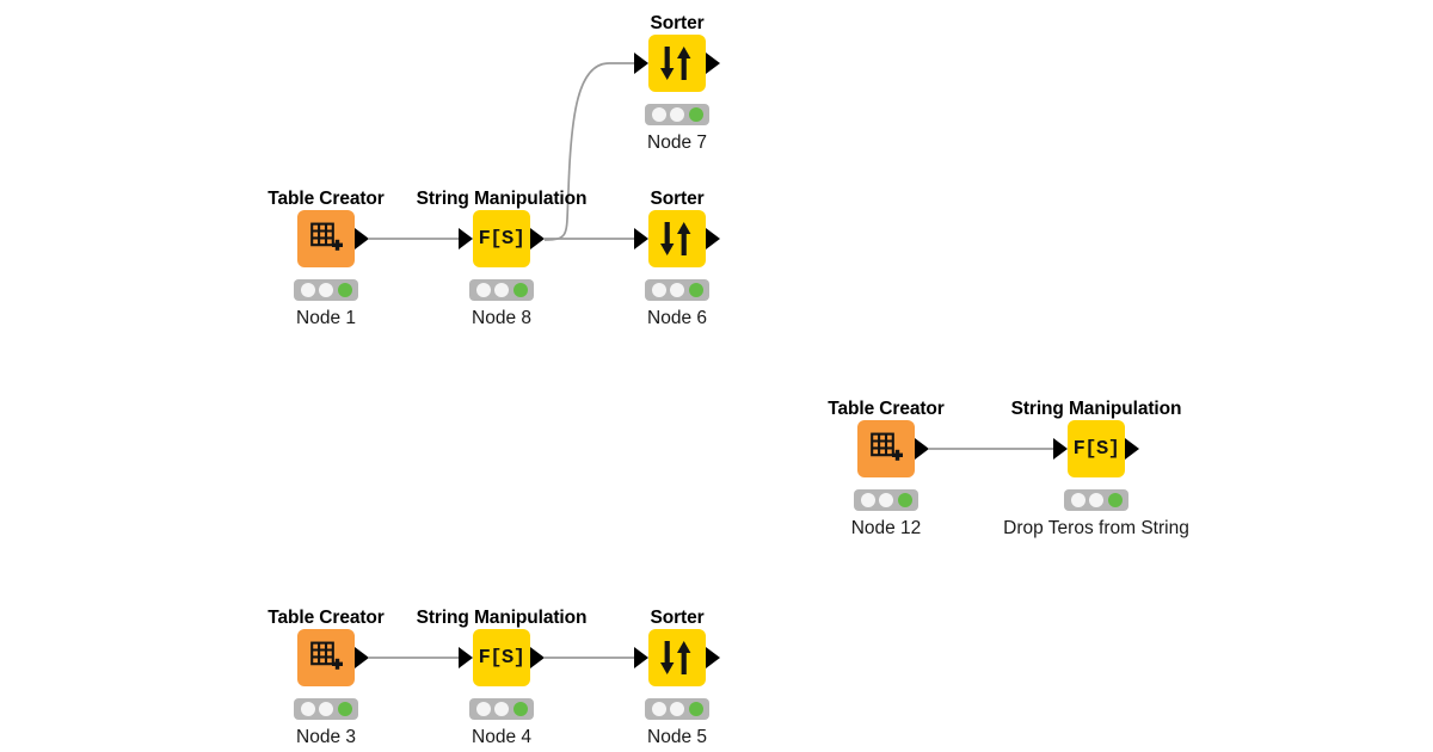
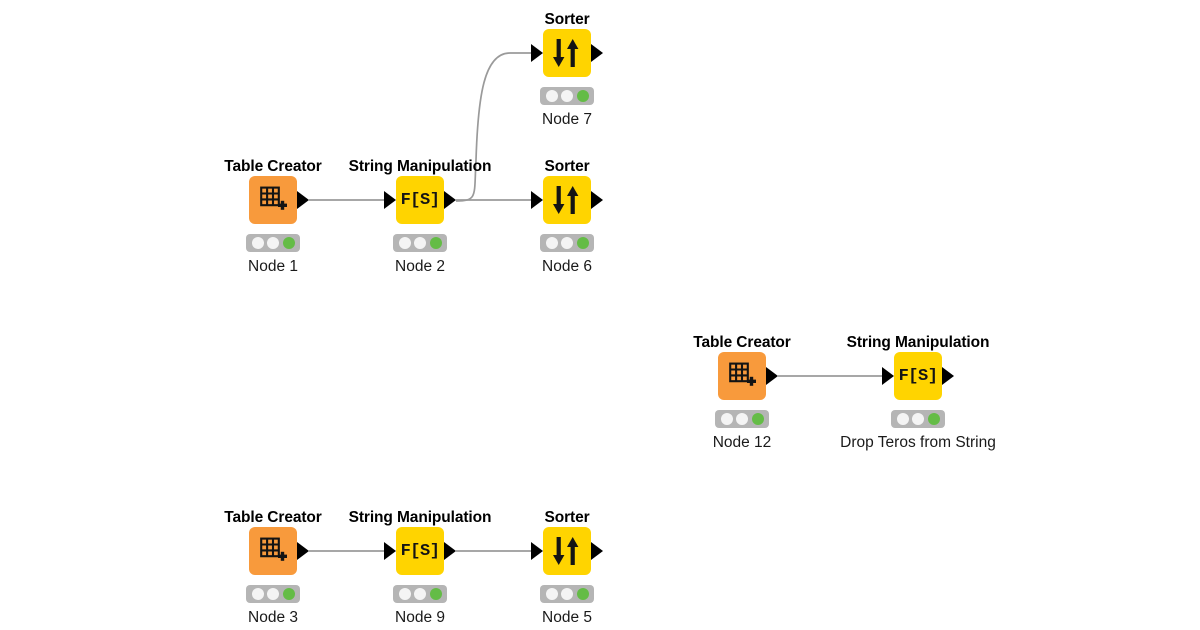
  Sorter
  Node 7
  Table Creator
  Node 1
  String Manipulation
  F[S]
- Node 8
+ Node 2
  Sorter
  Node 6
  Table Creator
  Node 12
  String Manipulation
  F[S]
  Drop Teros from String
  Table Creator
  Node 3
  String Manipulation
  F[S]
- Node 4
+ Node 9
  Sorter
  Node 5
